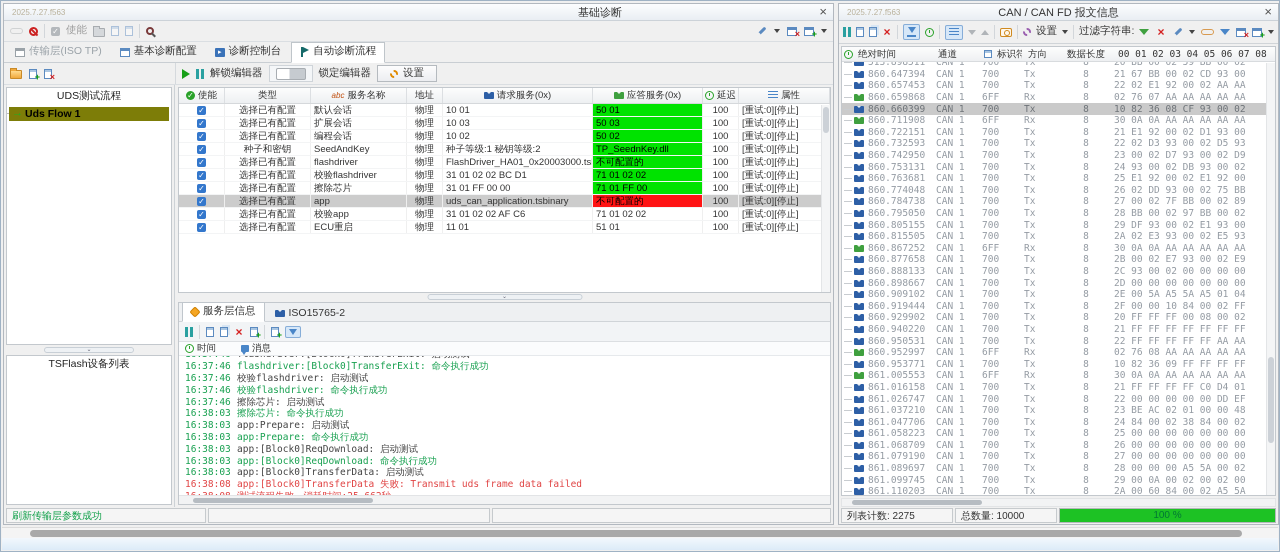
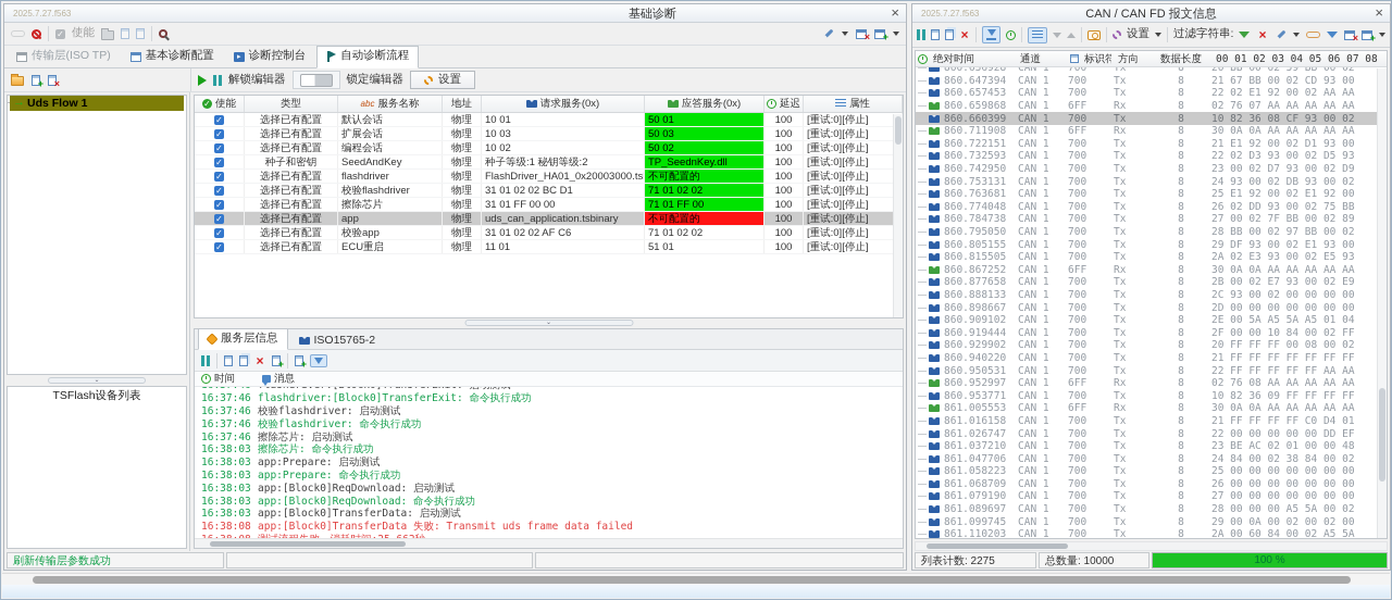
  2025.7.27.f563
  基础诊断
  ×
  使能
  传输层(ISO TP)
  基本诊断配置
  诊断控制台
  自动诊断流程
  解锁编辑器
  锁定编辑器
  设置
- UDS测试流程
  →
  Uds Flow 1
  TSFlash设备列表
  使能
  类型
  服务名称
  地址
  请求服务(0x)
  应答服务(0x)
  延迟
  属性
  选择已有配置
  默认会话
  物理
  10 01
  50 01
  100
  [重试:0][停止]
  选择已有配置
  扩展会话
  物理
  10 03
  50 03
  100
  [重试:0][停止]
  选择已有配置
  编程会话
  物理
  10 02
  50 02
  100
  [重试:0][停止]
  种子和密钥
  SeedAndKey
  物理
  种子等级:1 秘钥等级:2
  TP_SeednKey.dll
  100
  [重试:0][停止]
  选择已有配置
  flashdriver
  物理
  FlashDriver_HA01_0x20003000.ts
  不可配置的
  100
  [重试:0][停止]
  选择已有配置
  校验flashdriver
  物理
  31 01 02 02 BC D1
  71 01 02 02
  100
  [重试:0][停止]
  选择已有配置
  擦除芯片
  物理
  31 01 FF 00 00
  71 01 FF 00
  100
  [重试:0][停止]
  选择已有配置
  app
  物理
  uds_can_application.tsbinary
  不可配置的
  100
  [重试:0][停止]
  选择已有配置
  校验app
  物理
  31 01 02 02 AF C6
  71 01 02 02
  100
  [重试:0][停止]
  选择已有配置
  ECU重启
  物理
  11 01
  51 01
  100
  [重试:0][停止]
  服务层信息
  ISO15765-2
  ×
  时间
  消息
  16:37:46
  flashdriver:[Block0]TransferExit: 命令执行成功
  16:37:46
  校验flashdriver: 启动测试
  16:37:46
  校验flashdriver: 命令执行成功
  16:37:46
  擦除芯片: 启动测试
  16:38:03
  擦除芯片: 命令执行成功
  16:38:03
  app:Prepare: 启动测试
  16:38:03
  app:Prepare: 命令执行成功
  16:38:03
  app:[Block0]ReqDownload: 启动测试
  16:38:03
  app:[Block0]ReqDownload: 命令执行成功
  16:38:03
  app:[Block0]TransferData: 启动测试
  16:38:08
  app:[Block0]TransferData 失败: Transmit uds frame data failed
  刷新传输层参数成功
  2025.7.27.f563
  CAN / CAN FD 报文信息
  ×
  ×
  设置
  过滤字符串:
  ×
  绝对时间
  通道
  标识符
  方向
  数据长度
  00 01 02 03 04 05 06 07 08
- 513.898511
+ 860.636928
  CAN 1
  700
  Tx
  8
  20 BB 00 02 59 BB 00 02
  860.647394
  CAN 1
  700
  Tx
  8
  21 67 BB 00 02 CD 93 00
  860.657453
  CAN 1
  700
  Tx
  8
  22 02 E1 92 00 02 AA AA
  860.659868
  CAN 1
  6FF
  Rx
  8
  02 76 07 AA AA AA AA AA
  860.660399
  CAN 1
  700
  Tx
  8
  10 82 36 08 CF 93 00 02
  860.711908
  CAN 1
  6FF
  Rx
  8
  30 0A 0A AA AA AA AA AA
  860.722151
  CAN 1
  700
  Tx
  8
  21 E1 92 00 02 D1 93 00
  860.732593
  CAN 1
  700
  Tx
  8
  22 02 D3 93 00 02 D5 93
  860.742950
  CAN 1
  700
  Tx
  8
  23 00 02 D7 93 00 02 D9
  860.753131
  CAN 1
  700
  Tx
  8
  24 93 00 02 DB 93 00 02
  860.763681
  CAN 1
  700
  Tx
  8
  25 E1 92 00 02 E1 92 00
  860.774048
  CAN 1
  700
  Tx
  8
  26 02 DD 93 00 02 75 BB
  860.784738
  CAN 1
  700
  Tx
  8
  27 00 02 7F BB 00 02 89
  860.795050
  CAN 1
  700
  Tx
  8
  28 BB 00 02 97 BB 00 02
  860.805155
  CAN 1
  700
  Tx
  8
  29 DF 93 00 02 E1 93 00
  860.815505
  CAN 1
  700
  Tx
  8
  2A 02 E3 93 00 02 E5 93
  860.867252
  CAN 1
  6FF
  Rx
  8
  30 0A 0A AA AA AA AA AA
  860.877658
  CAN 1
  700
  Tx
  8
  2B 00 02 E7 93 00 02 E9
  860.888133
  CAN 1
  700
  Tx
  8
  2C 93 00 02 00 00 00 00
  860.898667
  CAN 1
  700
  Tx
  8
  2D 00 00 00 00 00 00 00
  860.909102
  CAN 1
  700
  Tx
  8
  2E 00 5A A5 5A A5 01 04
  860.919444
  CAN 1
  700
  Tx
  8
  2F 00 00 10 84 00 02 FF
  860.929902
  CAN 1
  700
  Tx
  8
  20 FF FF FF 00 08 00 02
  860.940220
  CAN 1
  700
  Tx
  8
  21 FF FF FF FF FF FF FF
  860.950531
  CAN 1
  700
  Tx
  8
  22 FF FF FF FF FF AA AA
  860.952997
  CAN 1
  6FF
  Rx
  8
  02 76 08 AA AA AA AA AA
  860.953771
  CAN 1
  700
  Tx
  8
  10 82 36 09 FF FF FF FF
  861.005553
  CAN 1
  6FF
  Rx
  8
  30 0A 0A AA AA AA AA AA
  861.016158
  CAN 1
  700
  Tx
  8
  21 FF FF FF FF C0 D4 01
  861.026747
  CAN 1
  700
  Tx
  8
  22 00 00 00 00 00 DD EF
  861.037210
  CAN 1
  700
  Tx
  8
  23 BE AC 02 01 00 00 48
  861.047706
  CAN 1
  700
  Tx
  8
  24 84 00 02 38 84 00 02
  861.058223
  CAN 1
  700
  Tx
  8
  25 00 00 00 00 00 00 00
  861.068709
  CAN 1
  700
  Tx
  8
  26 00 00 00 00 00 00 00
  861.079190
  CAN 1
  700
  Tx
  8
  27 00 00 00 00 00 00 00
  861.089697
  CAN 1
  700
  Tx
  8
  28 00 00 00 A5 5A 00 02
  861.099745
  CAN 1
  700
  Tx
  8
  29 00 0A 00 02 00 02 00
  861.110203
  CAN 1
  700
  Tx
  8
  2A 00 60 84 00 02 A5 5A
  列表计数: 2275
  总数量: 10000
  100 %
